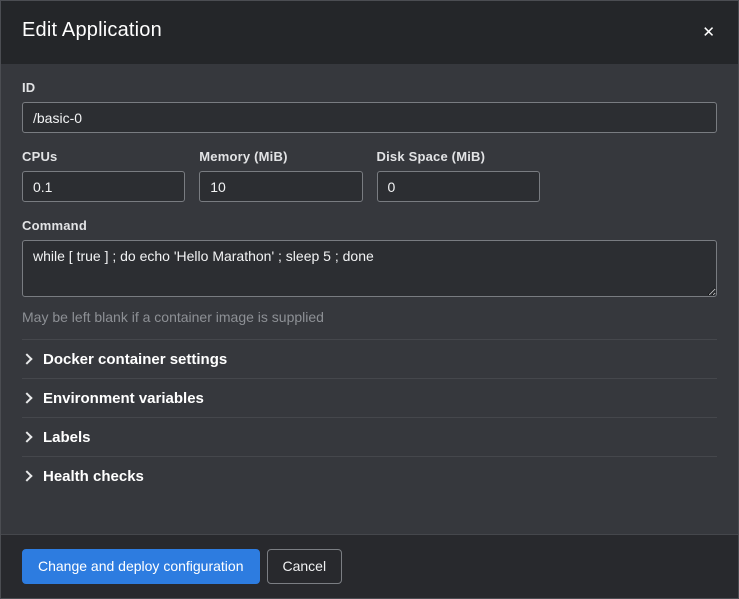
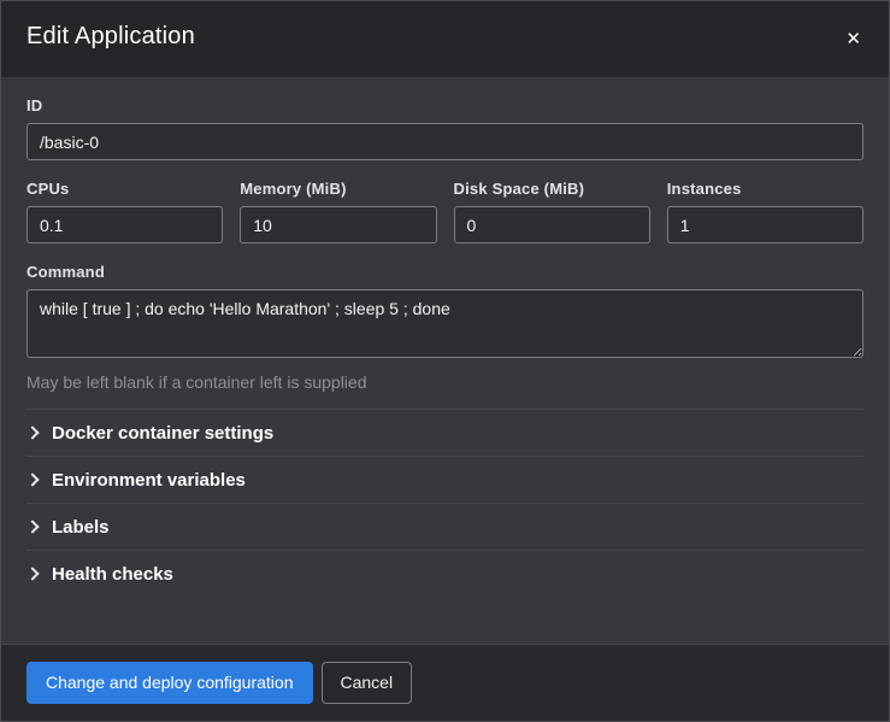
  Edit Application
  ✕
  ID
  /basic-0
  CPUs
  0.1
  Memory (MiB)
  10
  Disk Space (MiB)
  0
+ Instances
+ 1
  Command
  while [ true ] ; do echo 'Hello Marathon' ; sleep 5 ; done
- May be left blank if a container image is supplied
+ May be left blank if a container left is supplied
  Docker container settings
  Environment variables
  Labels
  Health checks
  Change and deploy configuration
  Cancel
